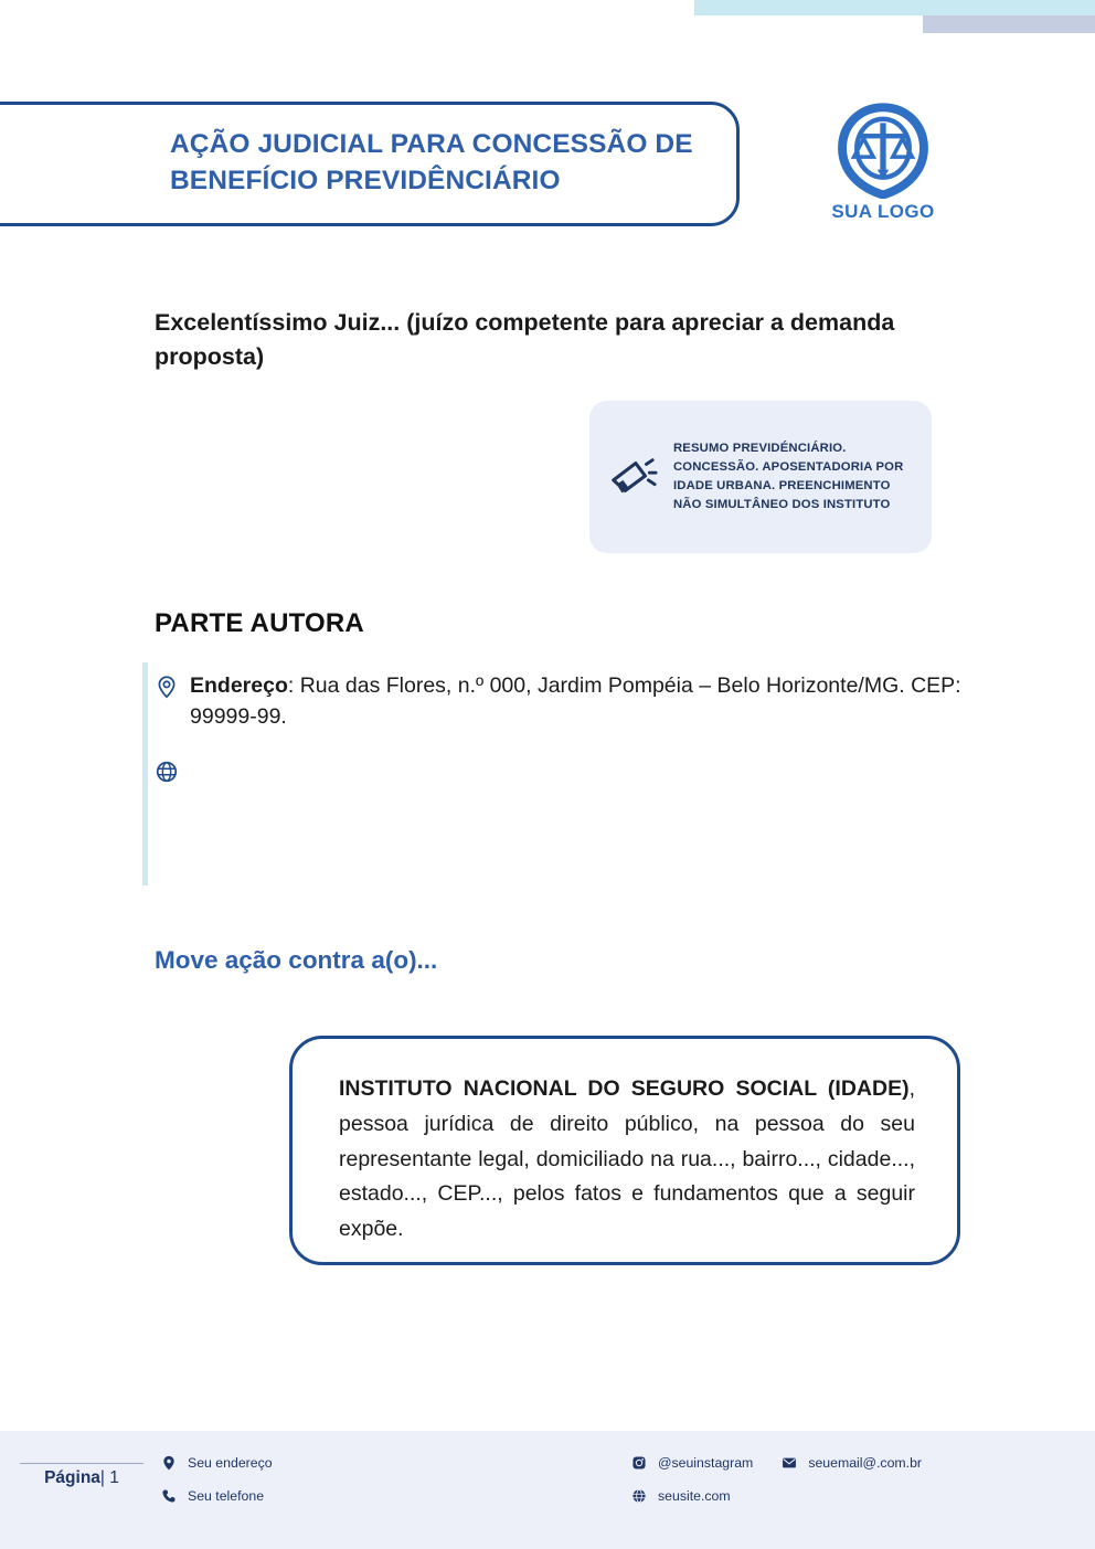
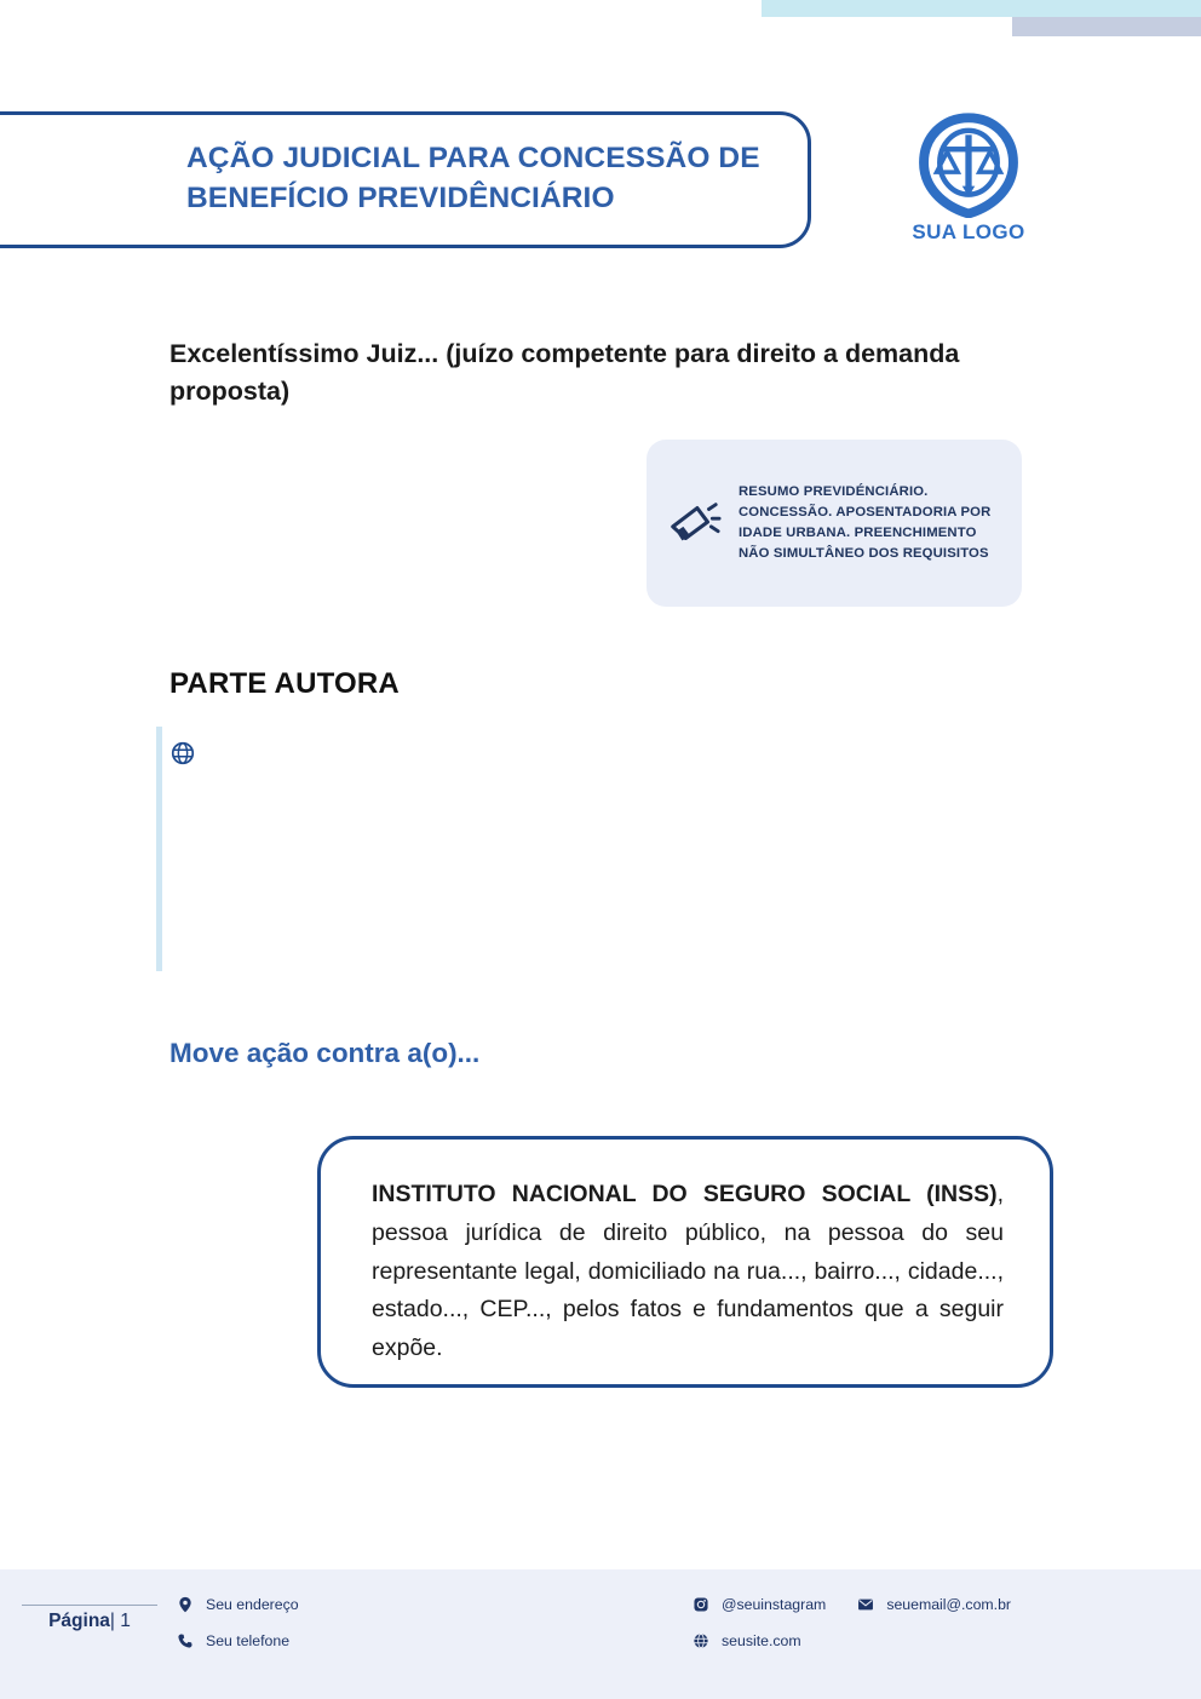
  AÇÃO JUDICIAL PARA CONCESSÃO DE BENEFÍCIO PREVIDÊNCIÁRIO
  SUA LOGO
- Excelentíssimo Juiz... (juízo competente para apreciar a demanda proposta)
+ Excelentíssimo Juiz... (juízo competente para direito a demanda proposta)
- RESUMO PREVIDÉNCIÁRIO. CONCESSÃO. APOSENTADORIA POR IDADE URBANA. PREENCHIMENTO NÃO SIMULTÂNEO DOS INSTITUTO
+ RESUMO PREVIDÉNCIÁRIO. CONCESSÃO. APOSENTADORIA POR IDADE URBANA. PREENCHIMENTO NÃO SIMULTÂNEO DOS REQUISITOS
  PARTE AUTORA
- Endereço: Rua das Flores, n.º 000, Jardim Pompéia – Belo Horizonte/MG. CEP: 99999-99.
  Move ação contra a(o)...
- INSTITUTO NACIONAL DO SEGURO SOCIAL (IDADE), pessoa jurídica de direito público, na pessoa do seu representante legal, domiciliado na rua..., bairro..., cidade..., estado..., CEP..., pelos fatos e fundamentos que a seguir expõe.
+ INSTITUTO NACIONAL DO SEGURO SOCIAL (INSS), pessoa jurídica de direito público, na pessoa do seu representante legal, domiciliado na rua..., bairro..., cidade..., estado..., CEP..., pelos fatos e fundamentos que a seguir expõe.
  Página| 1
  Seu endereço
  Seu telefone
  @seuinstagram
  seuemail@.com.br
  seusite.com
